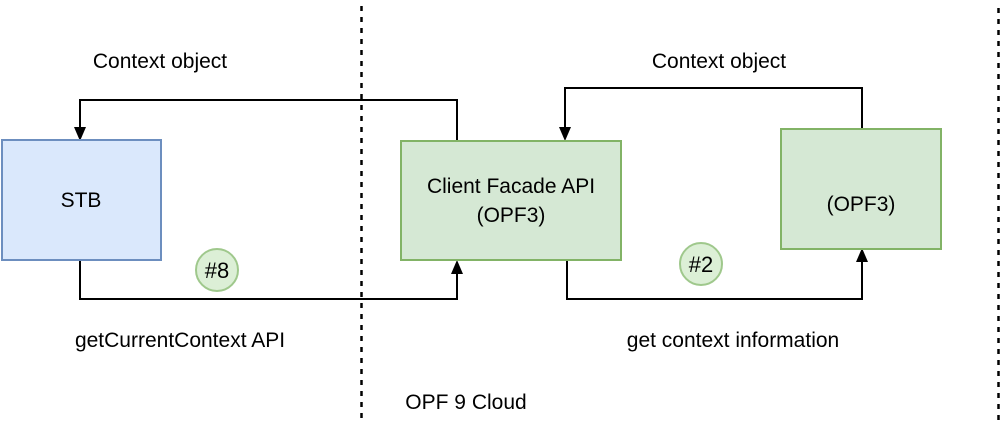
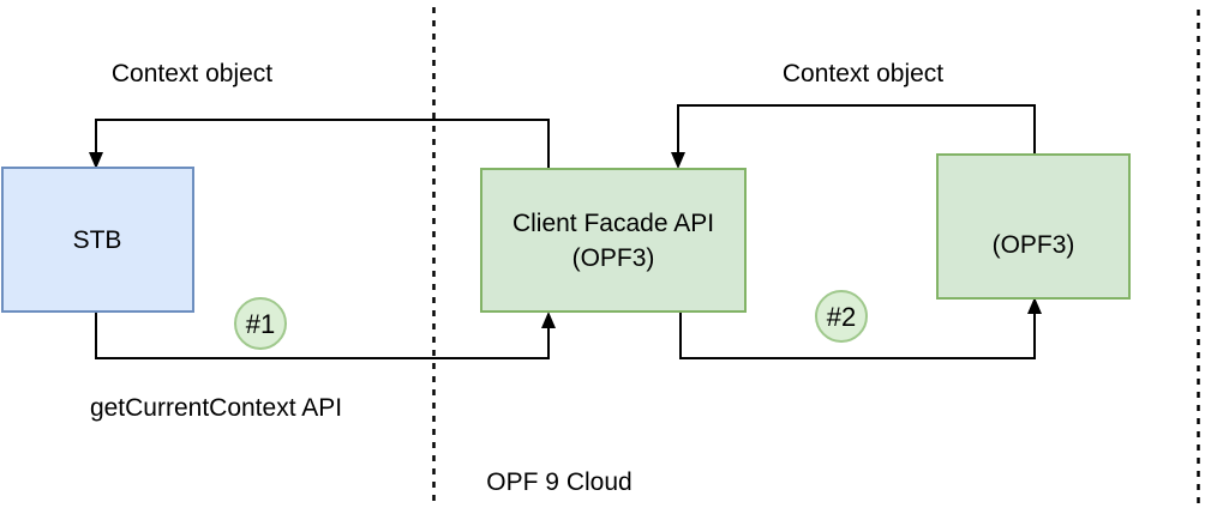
  STB
  Client Facade API
  (OPF3)
  (OPF3)
- #8
+ #1
  #2
  Context object
  Context object
  getCurrentContext API
- get context information
  OPF 9 Cloud
